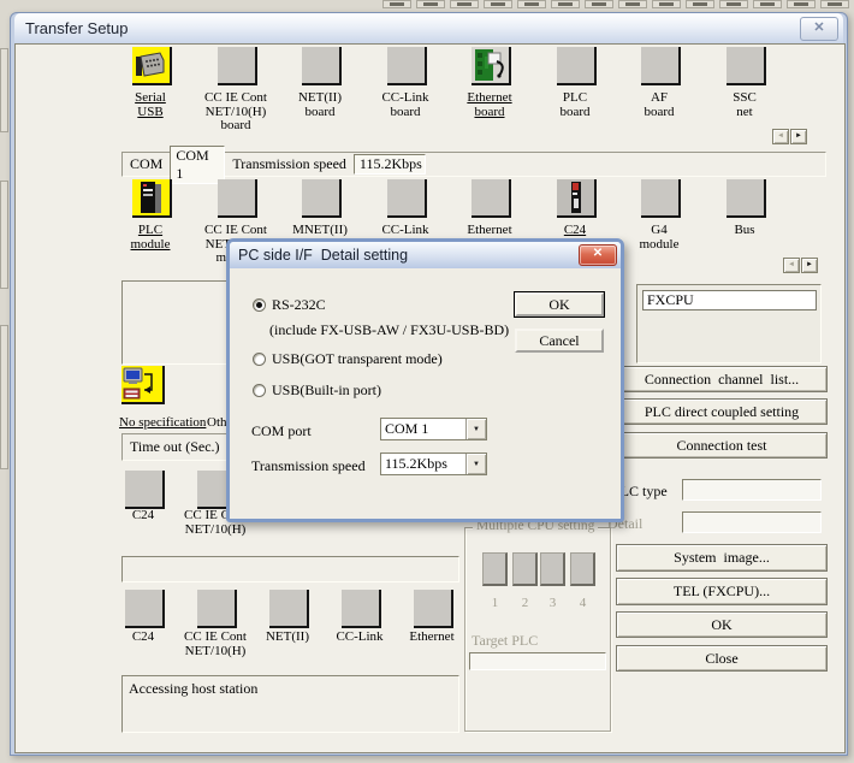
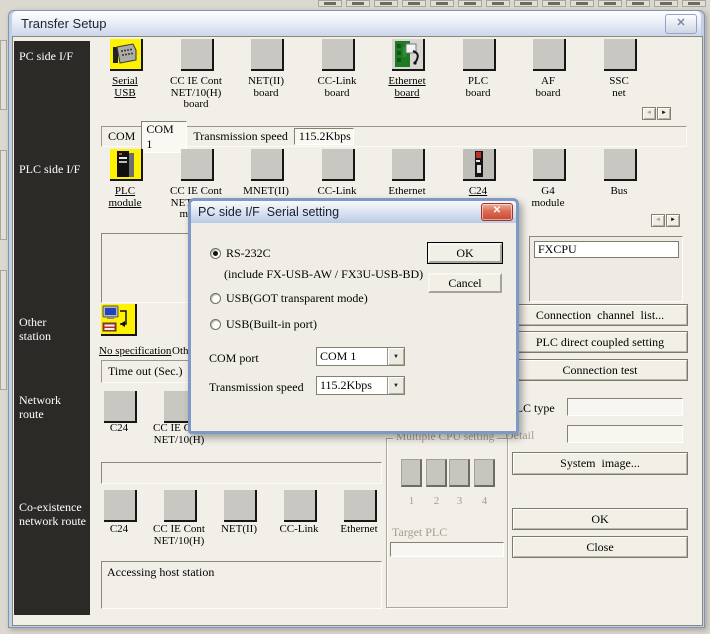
  Transfer Setup
  ✕
+ PC side I/F
+ PLC side I/F
+ Other
+ station
+ Network
+ route
+ Co-existence
+ network route
  COM
  COM 1
  Transmission speed
  115.2Kbps
  FXCPU
  No specification
  Time out (Sec.)
  Accessing host station
  Connection channel list...
  PLC direct coupled setting
  Connection test
  LC type
  Detail
  System image...
- TEL (FXCPU)...
  OK
  Close
  Multiple CPU setting
  1
  2
  3
  4
  Target PLC
  Serial
  USB
  CC IE Cont
  NET/10(H)
  board
  NET(II)
  board
  CC-Link
  board
  Ethernet
  board
  PLC
  board
  AF
  board
  SSC
  net
  PLC
  module
  CC IE Cont
  MNET(II)
  CC-Link
  Ethernet
  C24
  G4
  module
  Bus
  C24
  NET/10(H)
  C24
  CC IE Cont
  NET/10(H)
  NET(II)
  CC-Link
  Ethernet
- PC side I/F Detail setting
+ PC side I/F Serial setting
  ✕
  RS-232C
  (include FX-USB-AW / FX3U-USB-BD)
  USB(GOT transparent mode)
  USB(Built-in port)
  COM port
  COM 1
  Transmission speed
  115.2Kbps
  OK
  Cancel
